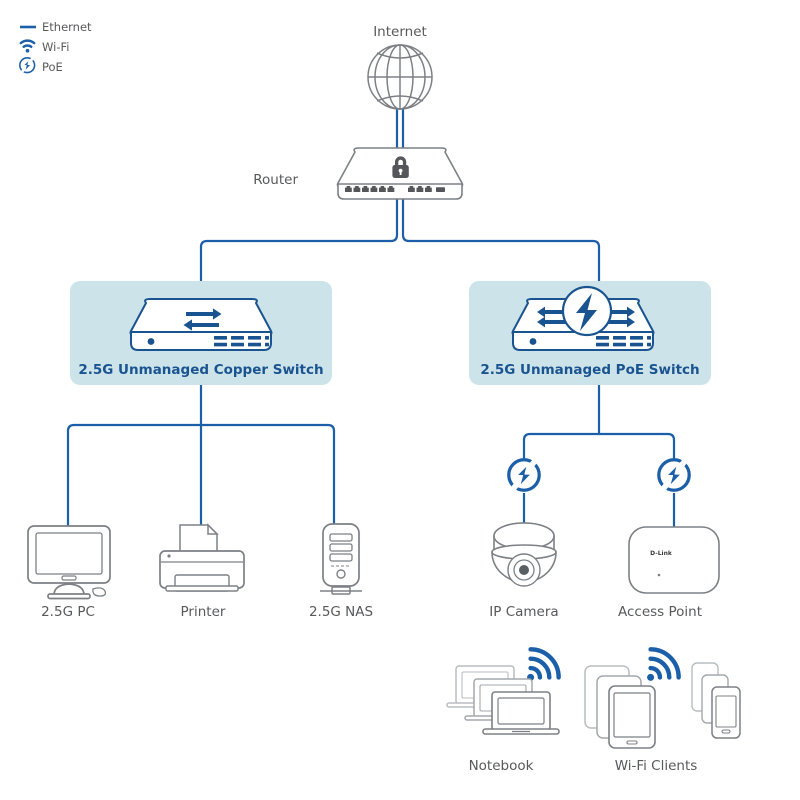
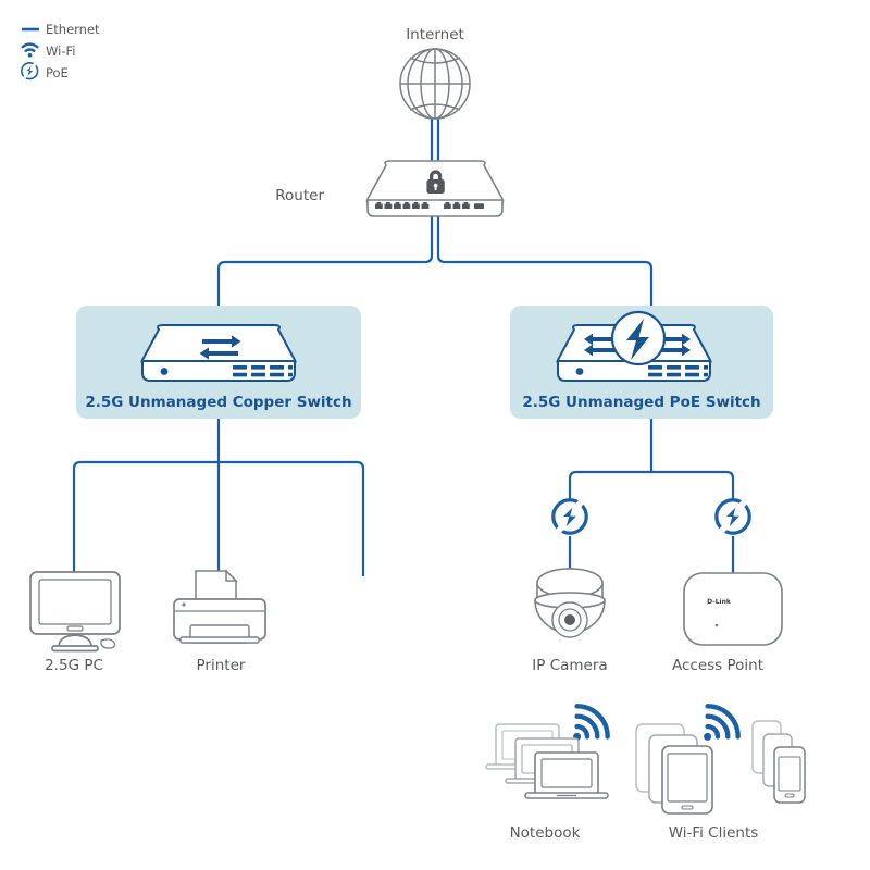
  Ethernet
  Wi-Fi
  PoE
  Internet
  Router
  2.5G Unmanaged Copper Switch
  2.5G Unmanaged PoE Switch
  2.5G PC
  Printer
- 2.5G NAS
  IP Camera
  Access Point
  Notebook
  Wi-Fi Clients
